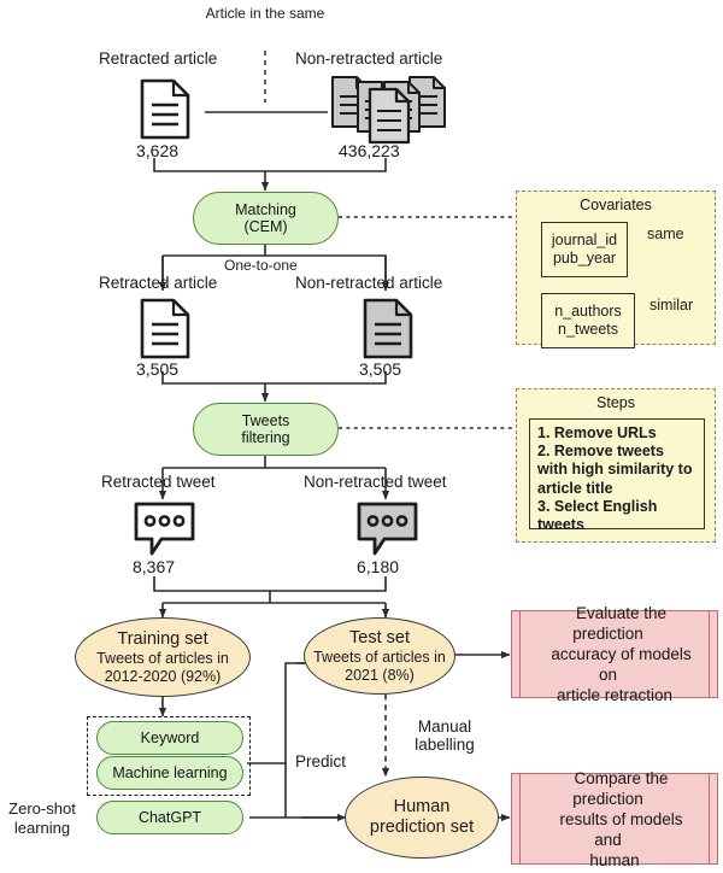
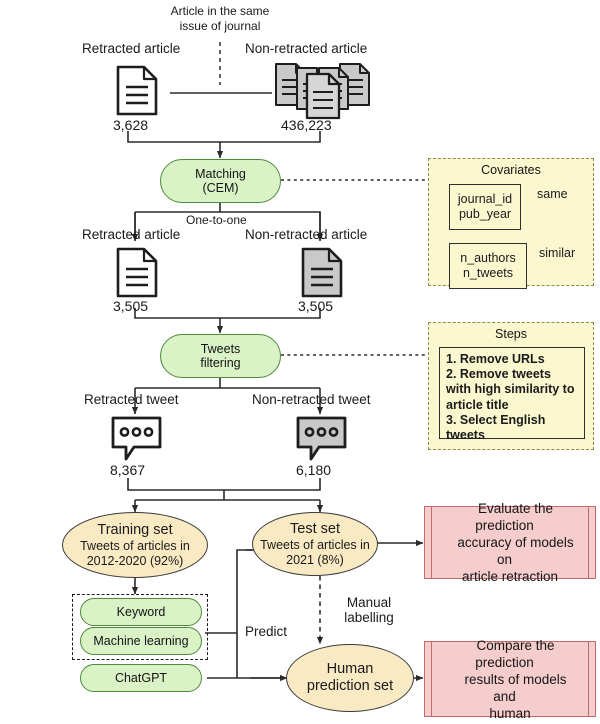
  Article in the same
+ issue of journal
  Retracted article
  Non-retracted article
  3,628
  436,223
  Matching
  (CEM)
  One-to-one
  Retracted article
  Non-retracted article
  3,505
  3,505
  Covariates
  journal_id
  pub_year
  same
  n_authors
  n_tweets
  similar
  Tweets
  filtering
  Retracted tweet
  Non-retracted tweet
  8,367
  6,180
  Steps
  1. Remove URLs
  2. Remove tweets with high similarity to article title
  3. Select English tweets
  Training set
  Tweets of articles in
  2012-2020 (92%)
  Test set
  Tweets of articles in
  2021 (8%)
  Human
  prediction set
  Keyword
  Machine learning
  ChatGPT
- Zero-shot
- learning
  Predict
  Manual
  labelling
  Evaluate the prediction
  accuracy of models on
  article retraction
  Compare the prediction
  results of models and
  human
